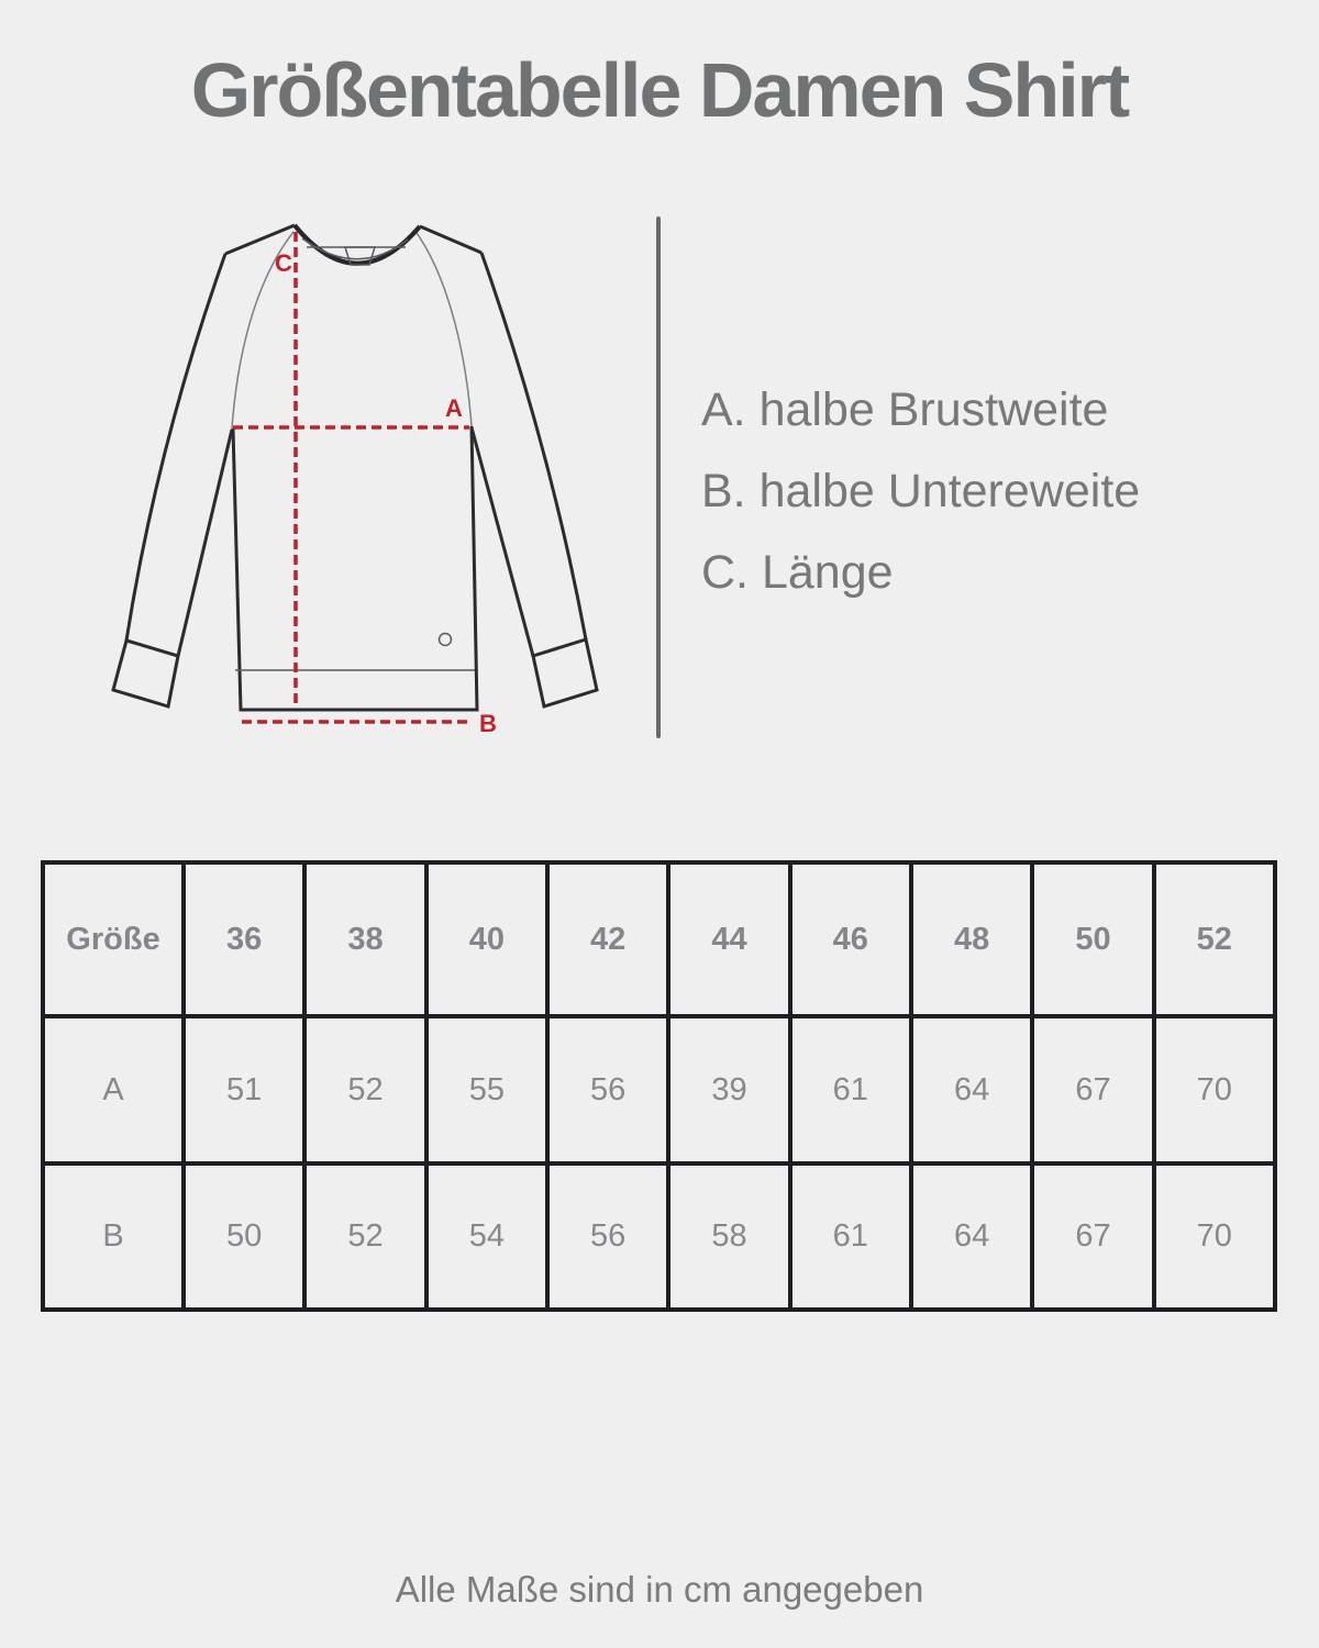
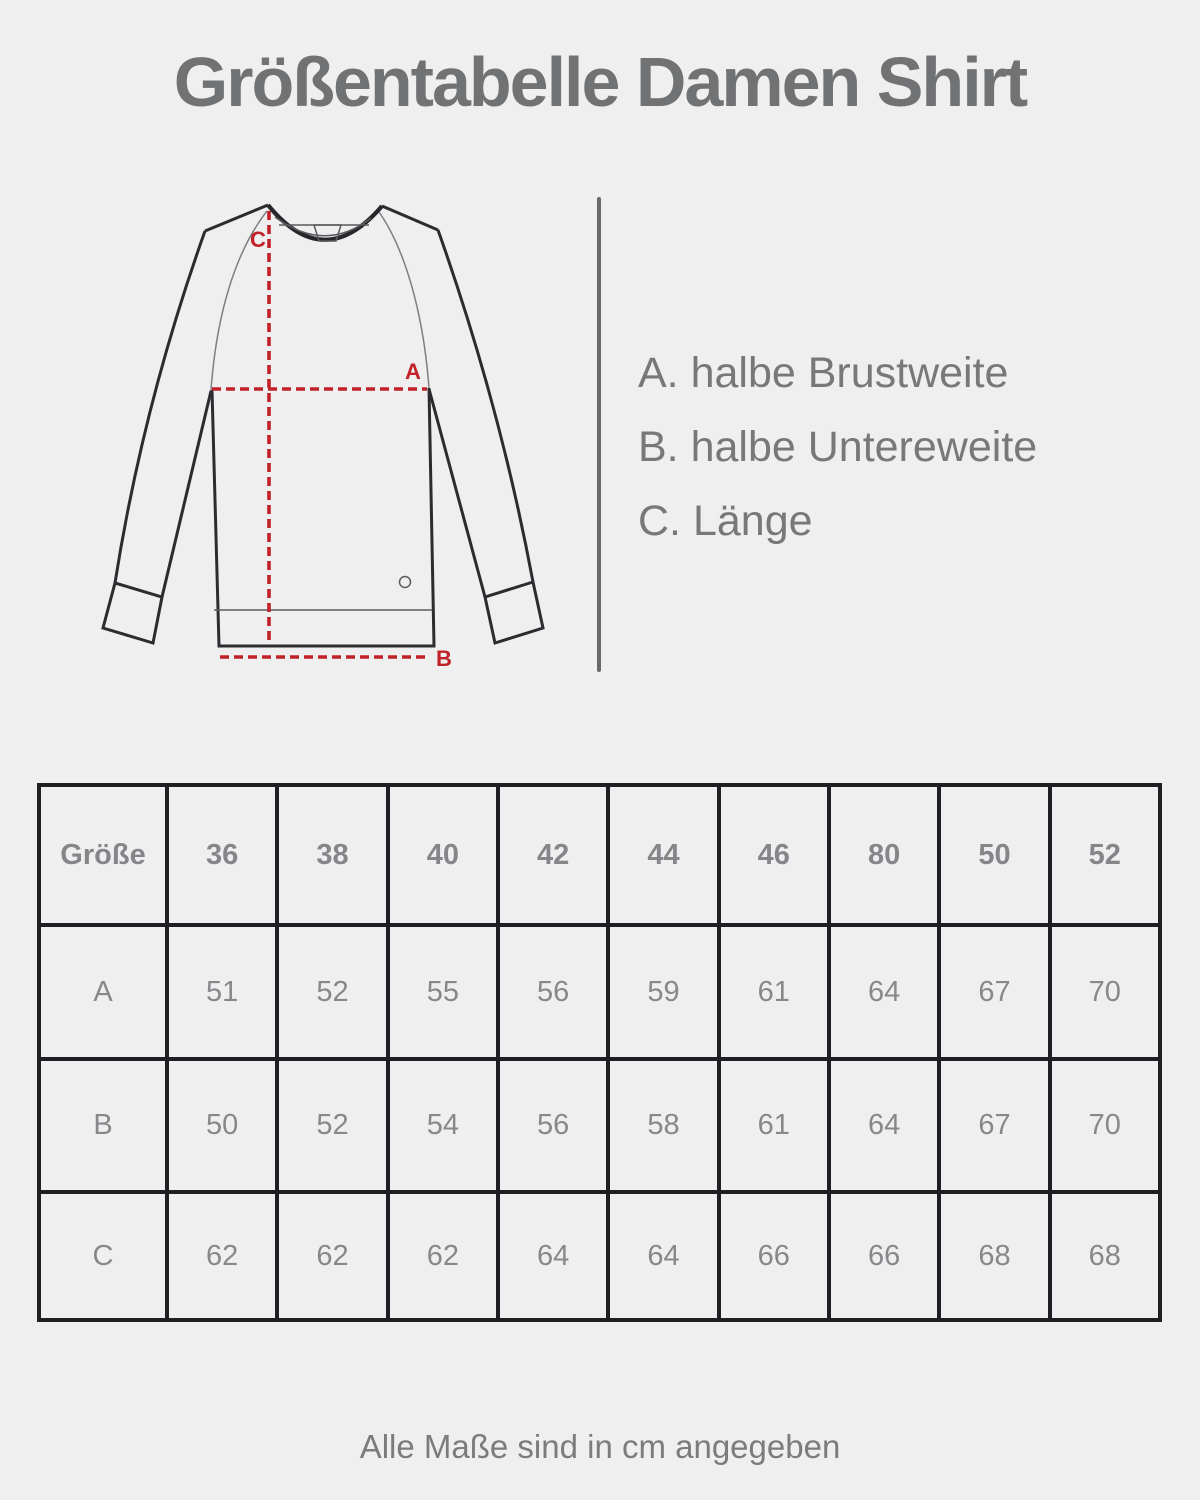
  Größentabelle Damen Shirt
  A
  B
  C
  A. halbe Brustweite
  B. halbe Untereweite
  C. Länge
- Größe	36	38	40	42	44	46	48	50	52
+ Größe	36	38	40	42	44	46	80	50	52
- A	51	52	55	56	39	61	64	67	70
+ A	51	52	55	56	59	61	64	67	70
  B	50	52	54	56	58	61	64	67	70
+ C	62	62	62	64	64	66	66	68	68
  Alle Maße sind in cm angegeben
